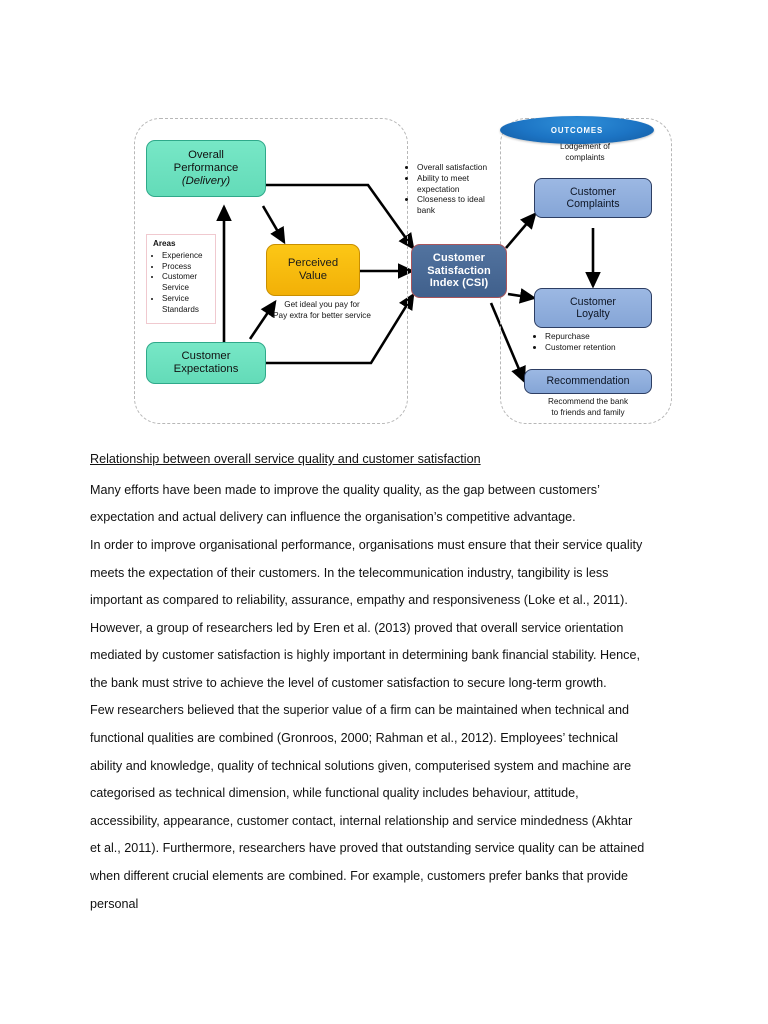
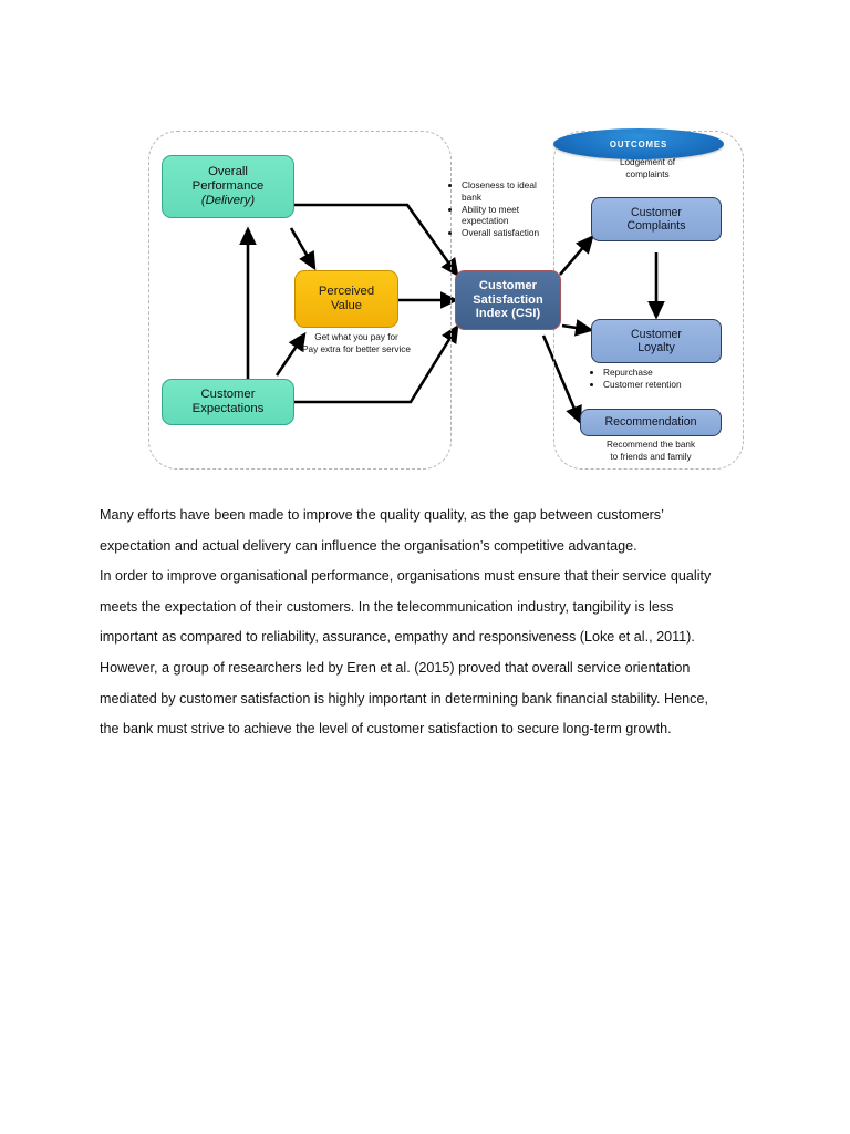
  OUTCOMES
  Overall
  Performance
  (Delivery)
- Areas
- Experience
- Process
- Customer Service
- Service Standards
  Customer
  Expectations
  Perceived
  Value
- Get ideal you pay for
+ Get what you pay for
  Pay extra for better service
- Overall satisfaction
+ Closeness to ideal bank
  Ability to meet expectation
- Closeness to ideal bank
+ Overall satisfaction
  Customer
  Satisfaction
  Index (CSI)
  Lodgement of
  complaints
  Customer
  Complaints
  Customer
  Loyalty
  Repurchase
  Customer retention
  Recommendation
  Recommend the bank
  to friends and family
- Relationship between overall service quality and customer satisfaction
  Many efforts have been made to improve the quality quality, as the gap between customers’ expectation and actual delivery can influence the organisation’s competitive advantage.
- In order to improve organisational performance, organisations must ensure that their service quality meets the expectation of their customers. In the telecommunication industry, tangibility is less important as compared to reliability, assurance, empathy and responsiveness (Loke et al., 2011). However, a group of researchers led by Eren et al. (2013) proved that overall service orientation mediated by customer satisfaction is highly important in determining bank financial stability. Hence, the bank must strive to achieve the level of customer satisfaction to secure long-term growth.
+ In order to improve organisational performance, organisations must ensure that their service quality meets the expectation of their customers. In the telecommunication industry, tangibility is less important as compared to reliability, assurance, empathy and responsiveness (Loke et al., 2011). However, a group of researchers led by Eren et al. (2015) proved that overall service orientation mediated by customer satisfaction is highly important in determining bank financial stability. Hence, the bank must strive to achieve the level of customer satisfaction to secure long-term growth.
- Few researchers believed that the superior value of a firm can be maintained when technical and functional qualities are combined (Gronroos, 2000; Rahman et al., 2012). Employees’ technical ability and knowledge, quality of technical solutions given, computerised system and machine are categorised as technical dimension, while functional quality includes behaviour, attitude, accessibility, appearance, customer contact, internal relationship and service mindedness (Akhtar et al., 2011). Furthermore, researchers have proved that outstanding service quality can be attained when different crucial elements are combined. For example, customers prefer banks that provide personal
